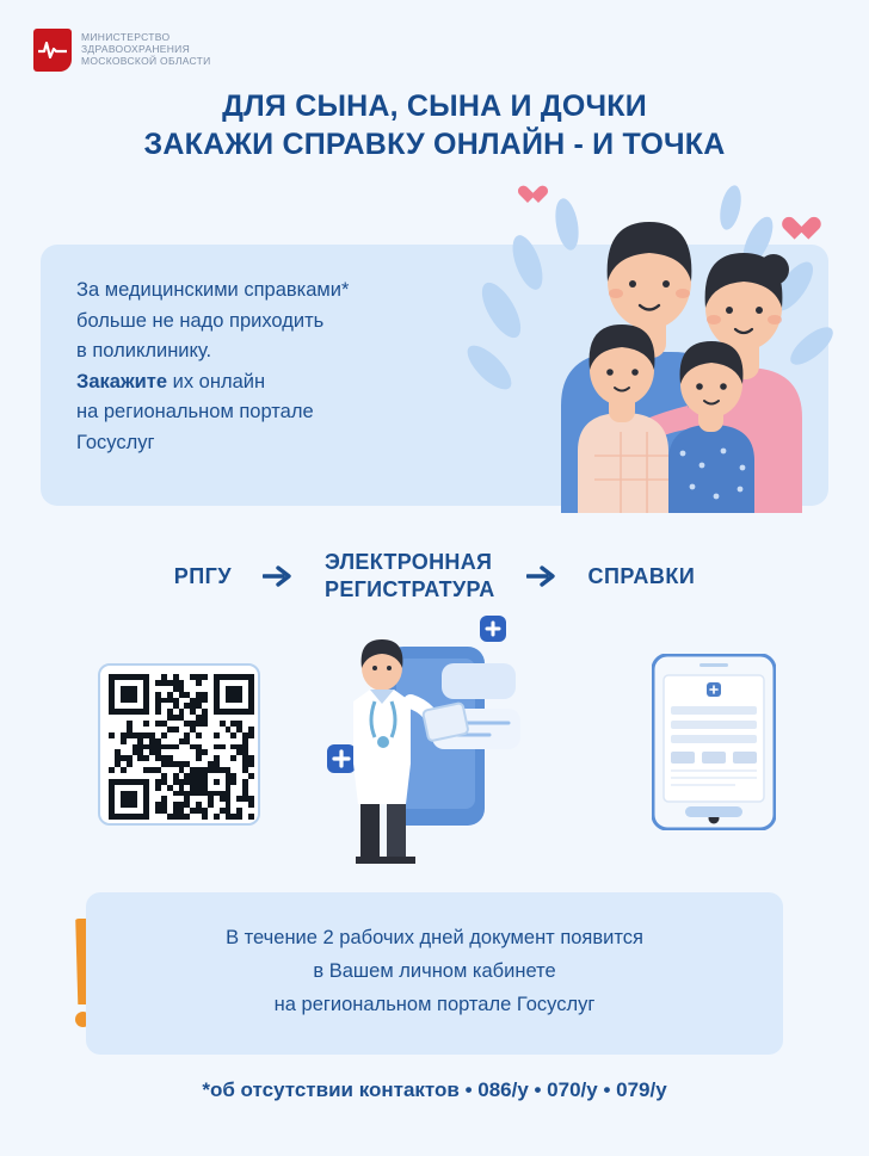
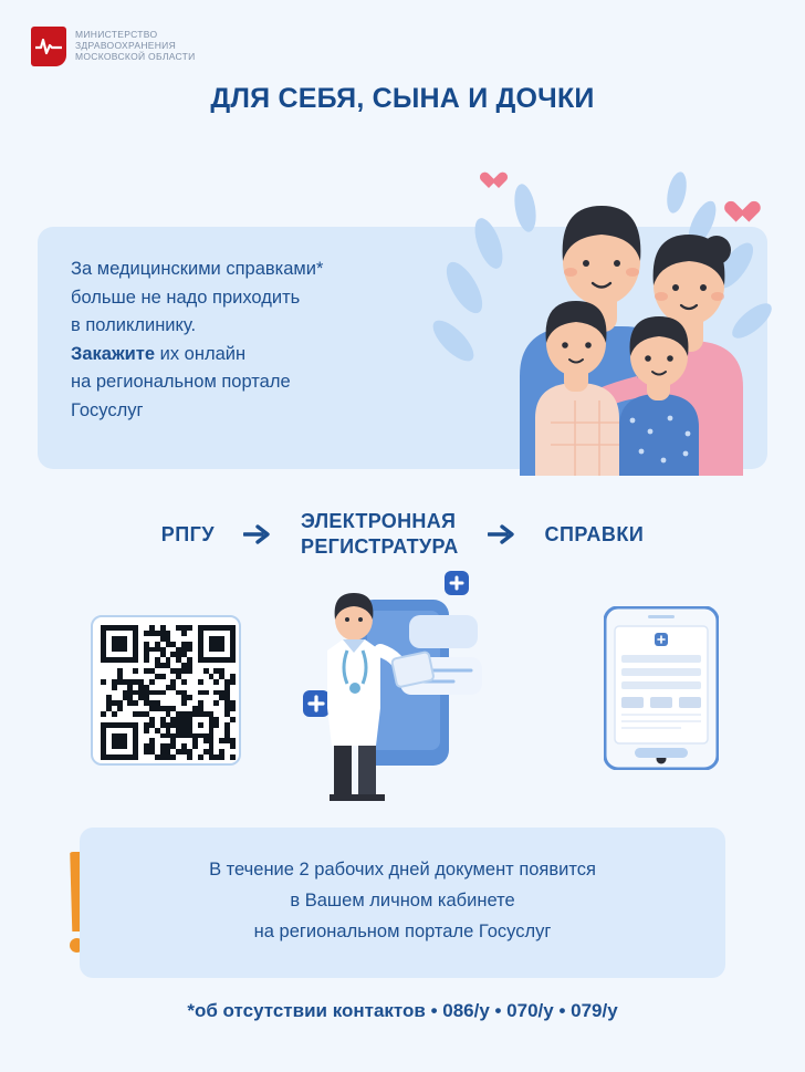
  МИНИСТЕРСТВО
  ЗДРАВООХРАНЕНИЯ
  МОСКОВСКОЙ ОБЛАСТИ
- ДЛЯ СЫНА, СЫНА И ДОЧКИ
+ ДЛЯ СЕБЯ, СЫНА И ДОЧКИ
- ЗАКАЖИ СПРАВКУ ОНЛАЙН - И ТОЧКА
  За медицинскими справками*
  больше не надо приходить
  в поликлинику.
  Закажите их онлайн
  на региональном портале
  Госуслуг
  РПГУ
  ЭЛЕКТРОННАЯ
  РЕГИСТРАТУРА
  СПРАВКИ
  В течение 2 рабочих дней документ появится
  в Вашем личном кабинете
  на региональном портале Госуслуг
  *об отсутствии контактов • 086/у • 070/у • 079/у
